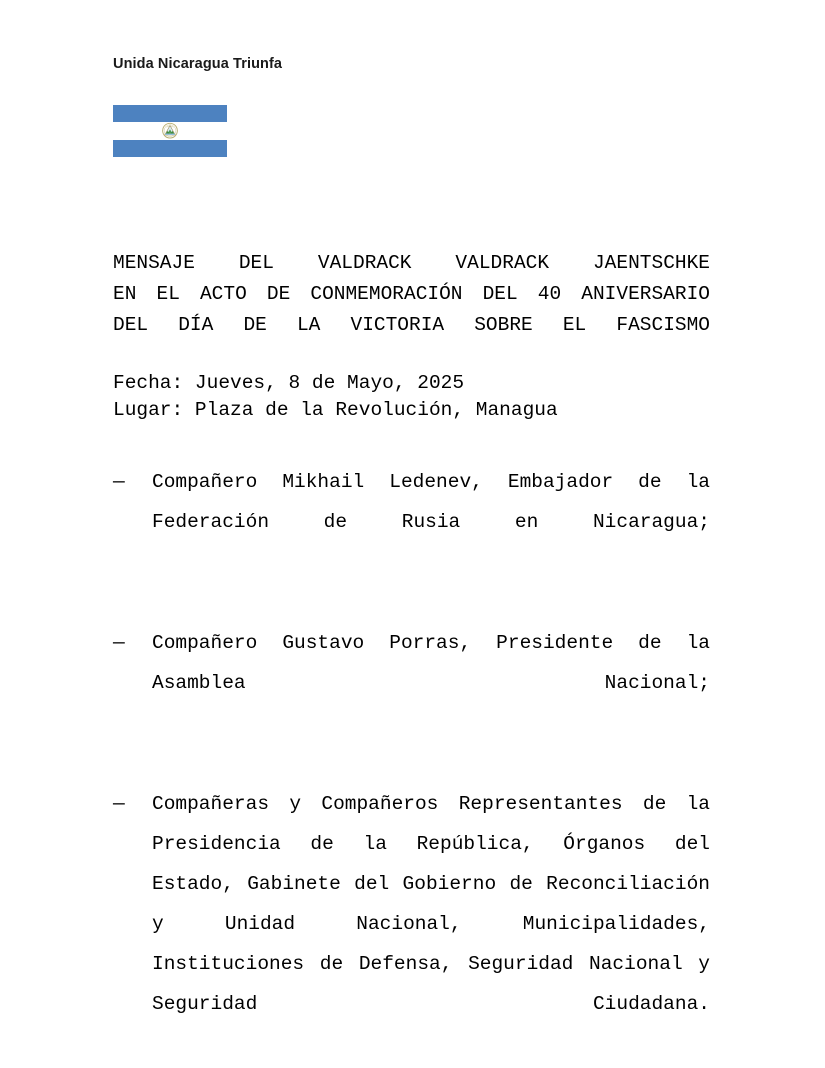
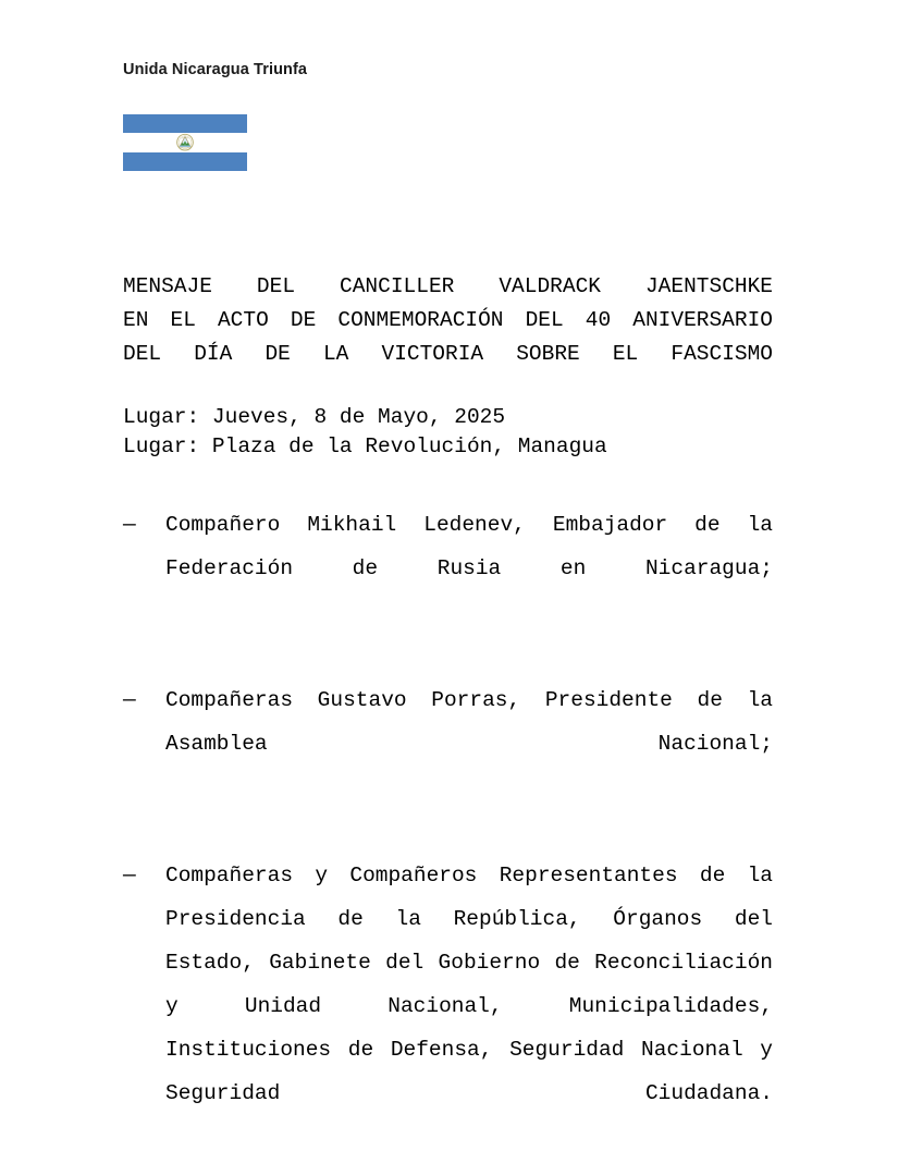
  Unida Nicaragua Triunfa
- MENSAJE DEL VALDRACK VALDRACK JAENTSCHKE
+ MENSAJE DEL CANCILLER VALDRACK JAENTSCHKE
  EN EL ACTO DE CONMEMORACIÓN DEL 40 ANIVERSARIO
  DEL DÍA DE LA VICTORIA SOBRE EL FASCISMO
- Fecha: Jueves, 8 de Mayo, 2025
+ Lugar: Jueves, 8 de Mayo, 2025
  Lugar: Plaza de la Revolución, Managua
  —
  Compañero Mikhail Ledenev, Embajador de la Federación de Rusia en Nicaragua;
  —
- Compañero Gustavo Porras, Presidente de la Asamblea Nacional;
+ Compañeras Gustavo Porras, Presidente de la Asamblea Nacional;
  —
  Compañeras y Compañeros Representantes de la Presidencia de la República, Órganos del Estado, Gabinete del Gobierno de Reconciliación y Unidad Nacional, Municipalidades, Instituciones de Defensa, Seguridad Nacional y Seguridad Ciudadana.
